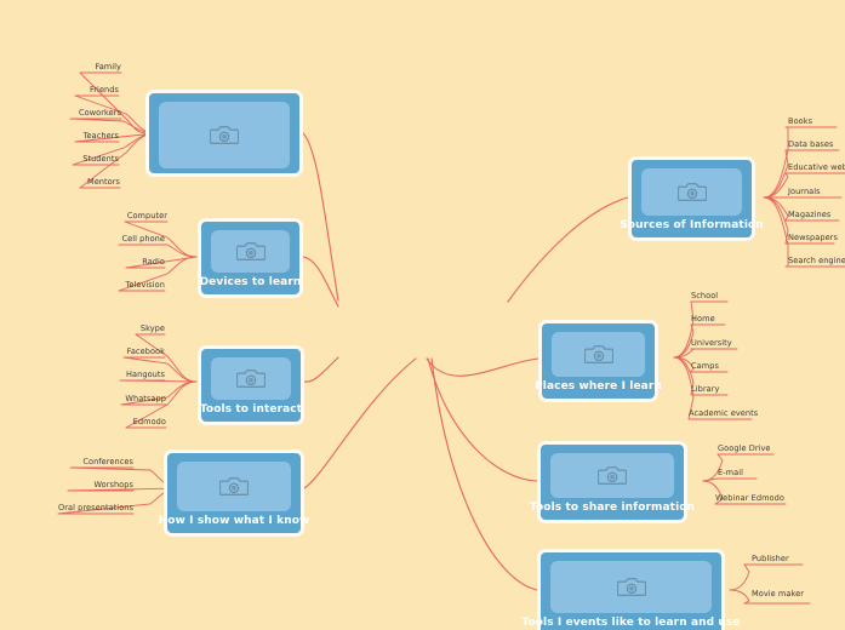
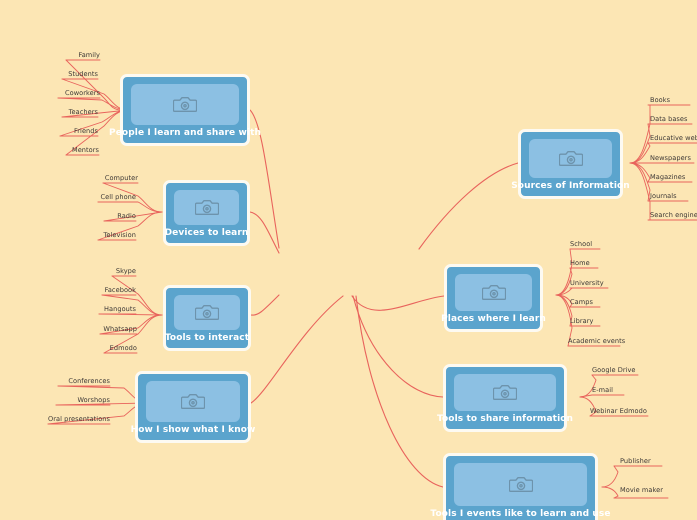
+ People I learn and share with
  Devices to learn
  Tools to interact
  How I show what I know
  Sources of Information
  Places where I learn
  Tools to share information
  Tools I events like to learn and use
  Family
- Friends
+ Students
  Coworkers
  Teachers
- Students
+ Friends
  Mentors
  Computer
  Cell phone
  Radio
  Television
  Skype
  Facebook
  Hangouts
  Whatsapp
  Edmodo
  Conferences
  Worshops
  Oral presentations
  Books
  Data bases
  Educative we
- Journals
+ Newspapers
  Magazines
- Newspapers
+ Journals
  Search engine
  School
  Home
  University
  Camps
  Library
  Academic events
  Google Drive
  E-mail
  Webinar Edmodo
  Publisher
  Movie maker
